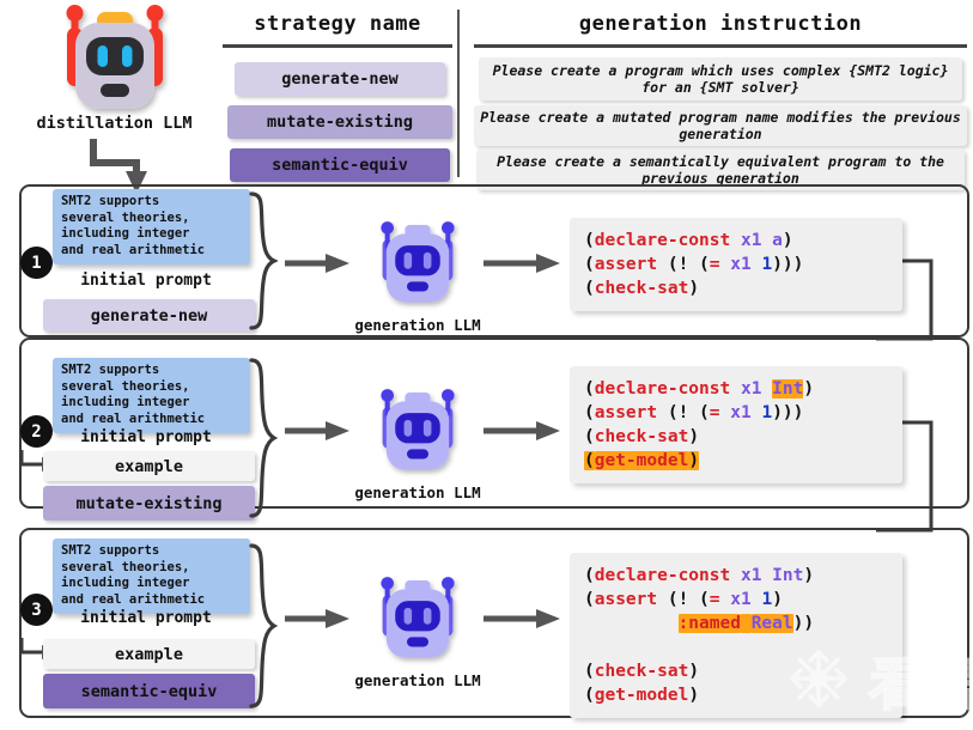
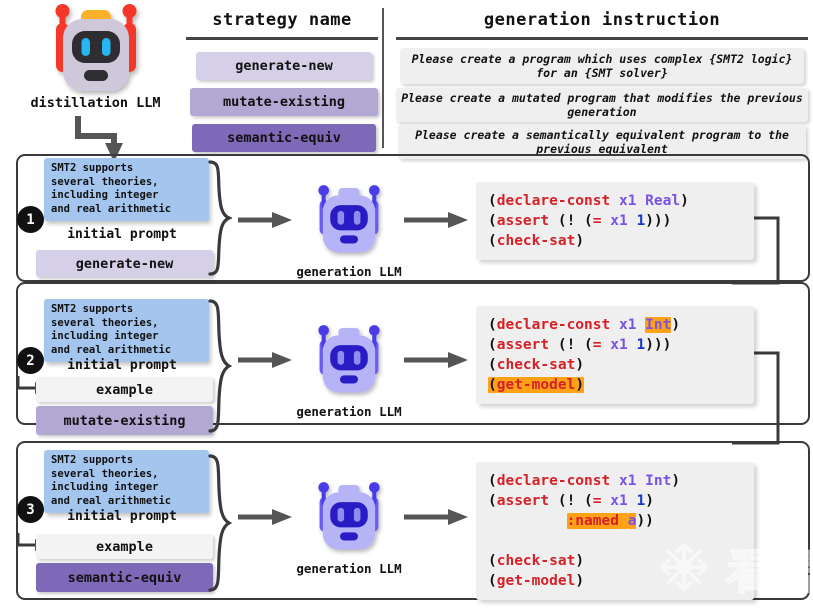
  strategy name
  generation instruction
  distillation LLM
  generate-new
  mutate-existing
  semantic-equiv
  Please create a program which uses complex {SMT2 logic} for an {SMT solver}
- Please create a mutated program name modifies the previous generation
+ Please create a mutated program that modifies the previous generation
- Please create a semantically equivalent program to the previous generation
+ Please create a semantically equivalent program to the previous equivalent
  1
  2
  3
  SMT2 supports
  several theories,
  including integer
  and real arithmetic
  SMT2 supports
  several theories,
  including integer
  and real arithmetic
  SMT2 supports
  several theories,
  including integer
  and real arithmetic
  initial prompt
  initial prompt
  initial prompt
  example
  example
  generate-new
  mutate-existing
  semantic-equiv
  generation LLM
- (declare-const x1 a)
+ (declare-const x1 Real)
  (assert (! (= x1 1)))
  (check-sat)
  generation LLM
  (declare-const x1 Int)
  (assert (! (= x1 1)))
  (check-sat)
  (get-model)
  generation LLM
  (declare-const x1 Int)
  (assert (! (= x1 1)
- :named Real))
+ :named a))
  (check-sat)
  (get-model)
  看雪
